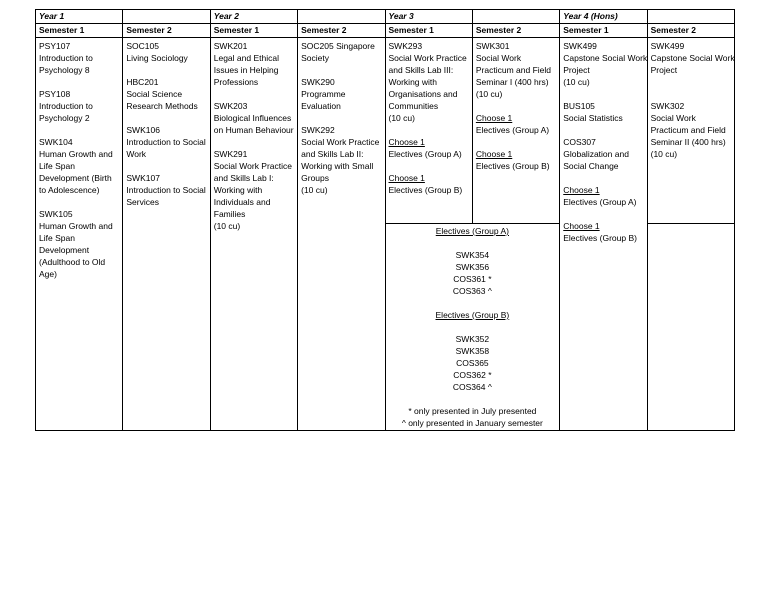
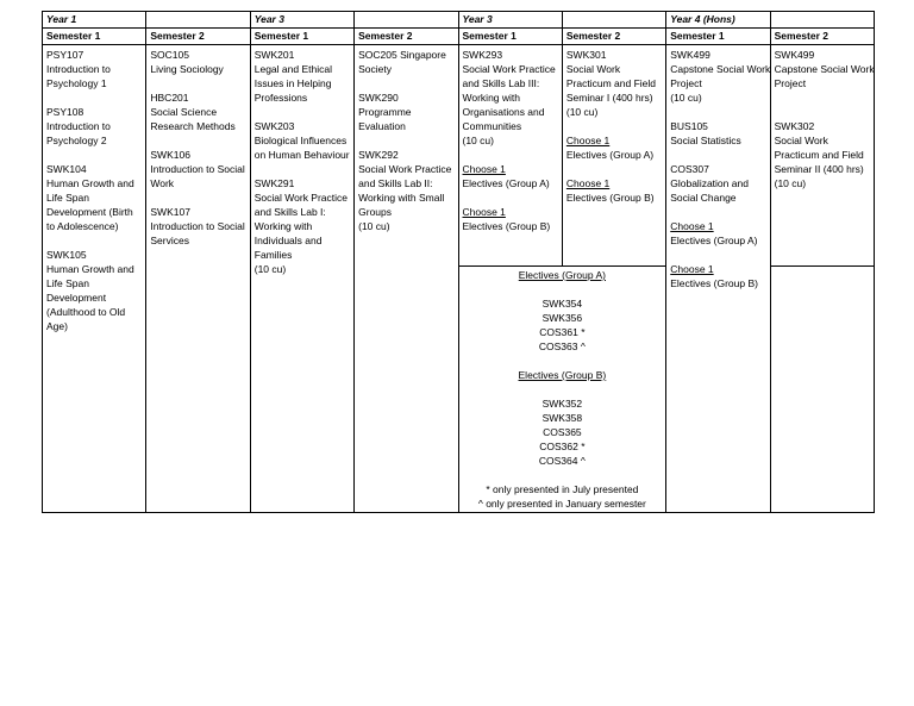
- Year 1		Year 2		Year 3		Year 4 (Hons)
+ Year 1		Year 3		Year 3		Year 4 (Hons)
  Semester 1	Semester 2	Semester 1	Semester 2	Semester 1	Semester 2	Semester 1	Semester 2
- PSY107Introduction toPsychology 8 PSY108Introduction toPsychology 2 SWK104Human Growth andLife SpanDevelopment (Birthto Adolescence) SWK105Human Growth andLife SpanDevelopment(Adulthood to OldAge)	SOC105Living Sociology HBC201Social ScienceResearch Methods SWK106Introduction to SocialWork SWK107Introduction to SocialServices	SWK201Legal and EthicalIssues in HelpingProfessions SWK203Biological Influenceson Human Behaviour SWK291Social Work Practiceand Skills Lab I:Working withIndividuals andFamilies(10 cu)	SOC205 SingaporeSociety SWK290ProgrammeEvaluation SWK292Social Work Practiceand Skills Lab II:Working with SmallGroups(10 cu)	SWK293Social Work Practiceand Skills Lab III:Working withOrganisations andCommunities(10 cu) Choose 1Electives (Group A) Choose 1Electives (Group B)	SWK301Social WorkPracticum and FieldSeminar I (400 hrs)(10 cu) Choose 1Electives (Group A) Choose 1Electives (Group B)	SWK499Capstone Social WorkProject(10 cu) BUS105Social Statistics COS307Globalization andSocial Change Choose 1Electives (Group A) Choose 1Electives (Group B)	SWK499Capstone Social WorkProject SWK302Social WorkPracticum and FieldSeminar II (400 hrs)(10 cu)
+ PSY107Introduction toPsychology 1 PSY108Introduction toPsychology 2 SWK104Human Growth andLife SpanDevelopment (Birthto Adolescence) SWK105Human Growth andLife SpanDevelopment(Adulthood to OldAge)	SOC105Living Sociology HBC201Social ScienceResearch Methods SWK106Introduction to SocialWork SWK107Introduction to SocialServices	SWK201Legal and EthicalIssues in HelpingProfessions SWK203Biological Influenceson Human Behaviour SWK291Social Work Practiceand Skills Lab I:Working withIndividuals andFamilies(10 cu)	SOC205 SingaporeSociety SWK290ProgrammeEvaluation SWK292Social Work Practiceand Skills Lab II:Working with SmallGroups(10 cu)	SWK293Social Work Practiceand Skills Lab III:Working withOrganisations andCommunities(10 cu) Choose 1Electives (Group A) Choose 1Electives (Group B)	SWK301Social WorkPracticum and FieldSeminar I (400 hrs)(10 cu) Choose 1Electives (Group A) Choose 1Electives (Group B)	SWK499Capstone Social WorkProject(10 cu) BUS105Social Statistics COS307Globalization andSocial Change Choose 1Electives (Group A) Choose 1Electives (Group B)	SWK499Capstone Social WorkProject SWK302Social WorkPracticum and FieldSeminar II (400 hrs)(10 cu)
  Electives (Group A) SWK354SWK356COS361 *COS363 ^ Electives (Group B) SWK352SWK358COS365COS362 *COS364 ^ * only presented in July presented^ only presented in January semester
